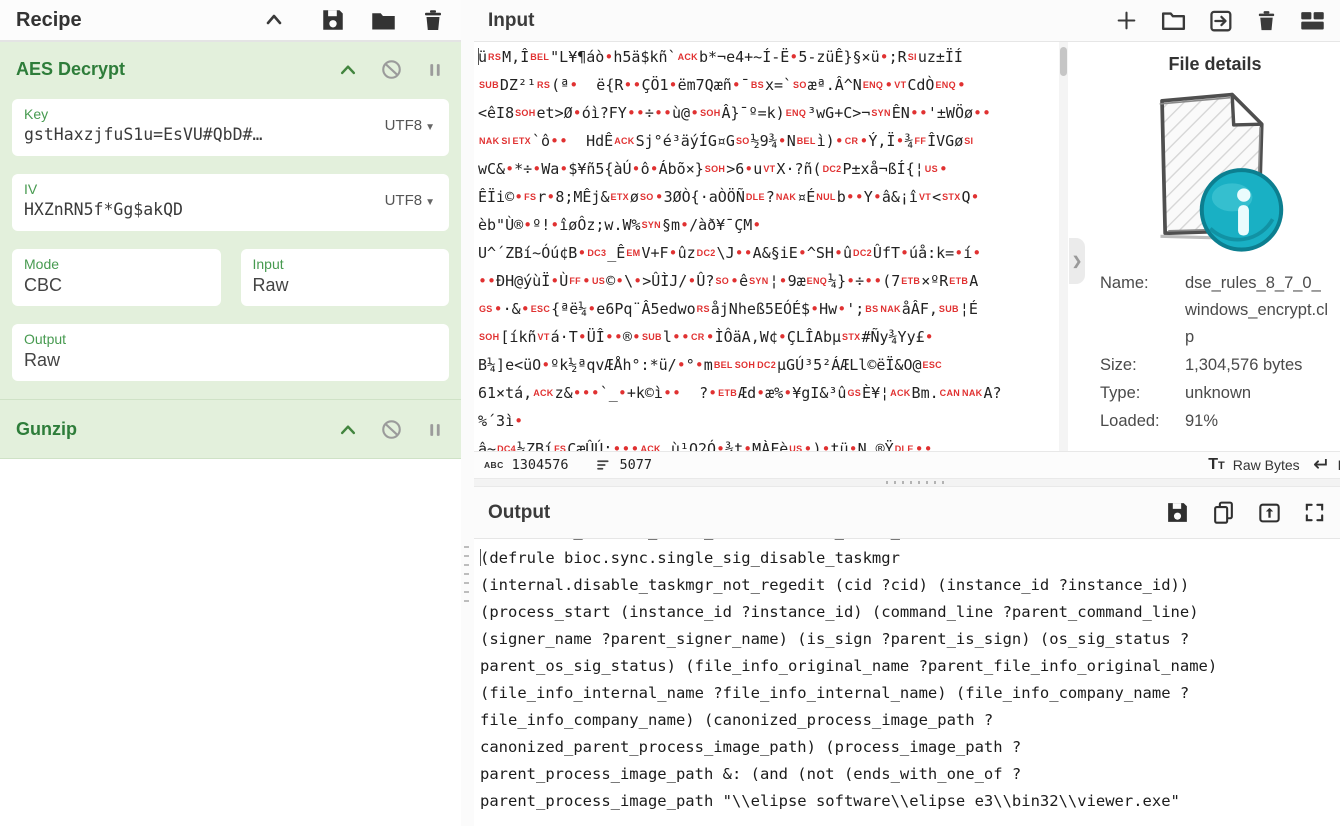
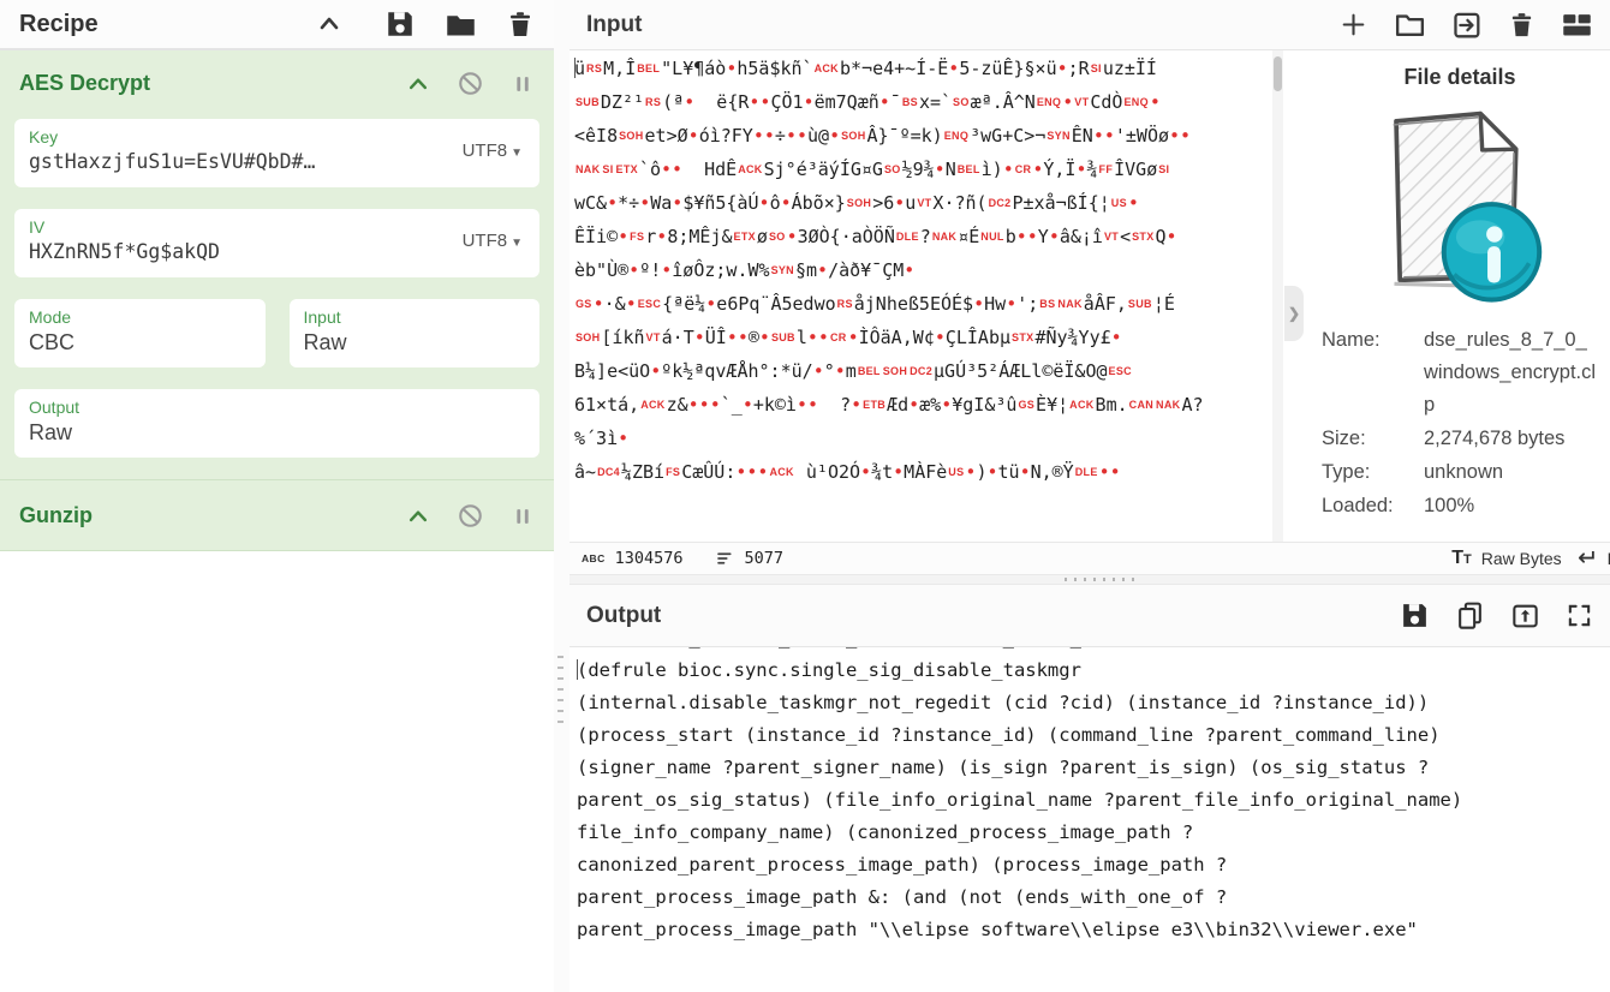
  Recipe
  AES Decrypt
  Key
  gstHaxzjfuS1u=EsVU#QbD#…
  UTF8 ▼
  IV
  HXZnRN5f*Gg$akQD
  UTF8 ▼
  Mode
  CBC
  Input
  Raw
  Output
  Raw
  Gunzip
  Input
  üRSM,ÎBEL"L¥¶áò•h5ä$kñ`ACKb*¬e4+~Í-Ë•5-züÊ}§×ü•;RSIuz±ÏÍ
  SUBDZ²¹RS(ª• ë{R••ÇÖ1•ëm7Qæñ•¯BSx=`SOæª.Â^NENQ•VTCdÒENQ•
  <êI8SOHet>Ø•óì?FY••÷••ù@•SOHÂ}¯º=k)ENQ³wG+C>¬SYNÊN••'±WÖø••
  NAK SI ETX`ô•• HdÊACKSj°é³äýÍG¤GSO½9¾•NBELì)•CR•Ý,Ï•¾FFÎVGøSI
  wC&•*÷•Wa•$¥ñ5{àÚ•ô•Ábõ×}SOH>6•uVTX·?ñ(DC2P±xå¬ßÍ{¦US•
  ÊÏi©•FSr•8;MÊj&ETXøSO•3ØÒ{·aÒÖÑDLE?NAK¤ÉNULb••Y•â&¡îVT<STXQ•
  èb"Ù®•º!•îøÔz;w.W%SYN§m•/àð¥¯ÇM•
- U^´ZBí~Óú¢B•DC3_ÊEMV+F•ûzDC2\J••A&§iE•^SH•ûDC2ÛfT•úå:k=•í•
- ••ÐH@ýùÏ•ÙFF•US©•\•>ÛÌJ/•Û?SO•êSYN¦•9æENQ¼}•÷••(7ETB×ºRETBA
  GS•·&•ESC{ªë¼•e6Pq¨Â5edwoRSåjNheß5EÓÉ$•Hw•';BS NAKåÂF,SUB¦É
  SOH[íkñVTá·T•ÜÎ••®•SUBl••CR•ÌÔäA,W¢•ÇLÎAbµSTX#Ñy¾Yy£•
  B¼]e<üO•ºk½ªqvÆÅh°:*ü/•°•mBEL SOH DC2µGÚ³5²ÁÆLl©ëÏ&O@ESC
  61×tá,ACKz&•••`_•+k©ì•• ?•ETBÆd•æ%•¥gI&³ûGSÈ¥¦ACKBm.CAN NAKA?
  %´3ì•
  â~DC4¼ZBíFSCæÛÚ:•••ACK ù¹O2Ó•¾t•MÀFèUS•)•tü•N,®ŸDLE••
  ❯
  File details
  Name:
  dse_rules_8_7_0_windows_encrypt.clp
  Size:
- 1,304,576 bytes
+ 2,274,678 bytes
  Type:
  unknown
  Loaded:
- 91%
+ 100%
  ABC
  1304576
  5077
  TT
  Raw Bytes
  Output
  (defrule bioc.sync.single_sig_disable_taskmgr
  (internal.disable_taskmgr_not_regedit (cid ?cid) (instance_id ?instance_id))
  (process_start (instance_id ?instance_id) (command_line ?parent_command_line)
  (signer_name ?parent_signer_name) (is_sign ?parent_is_sign) (os_sig_status ?
  parent_os_sig_status) (file_info_original_name ?parent_file_info_original_name)
- (file_info_internal_name ?file_info_internal_name) (file_info_company_name ?
  file_info_company_name) (canonized_process_image_path ?
  canonized_parent_process_image_path) (process_image_path ?
  parent_process_image_path &: (and (not (ends_with_one_of ?
  parent_process_image_path "\\elipse software\\elipse e3\\bin32\\viewer.exe"
